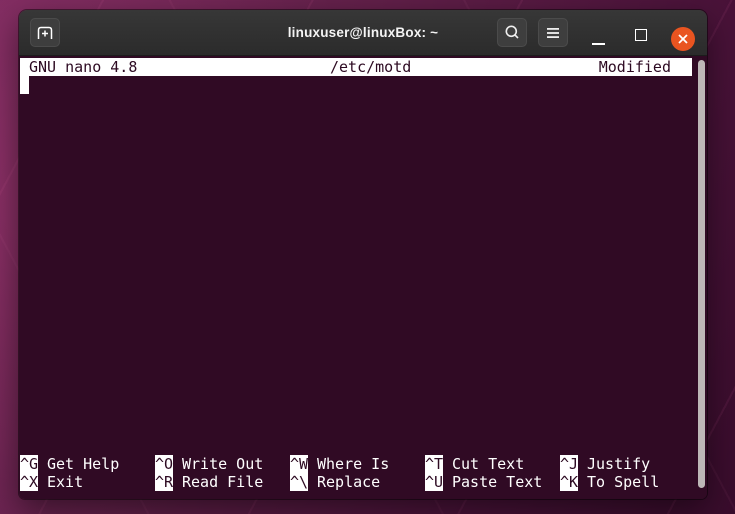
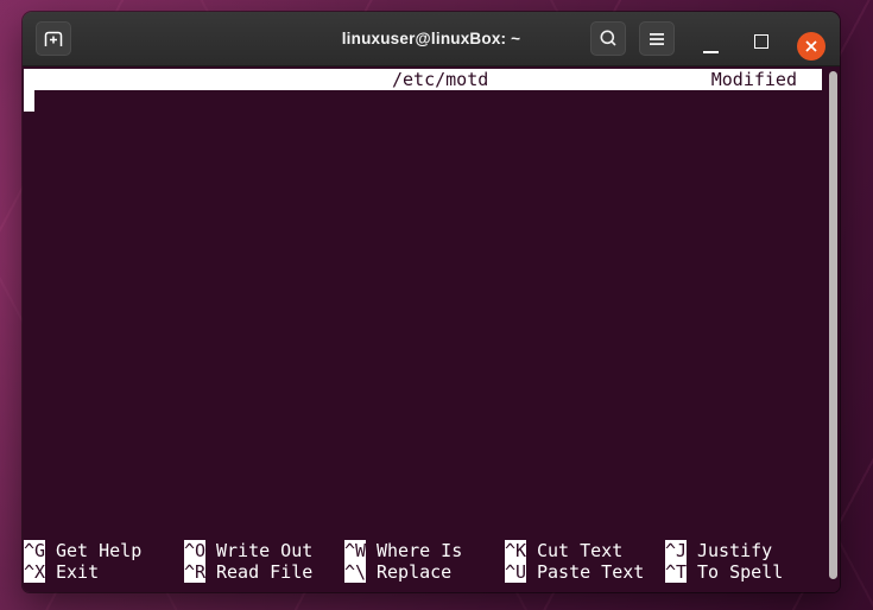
  linuxuser@linuxBox: ~
- GNU nano 4.8
  /etc/motd
  Modified
  ^G
  Get Help
  ^O
  Write Out
  ^W
  Where Is
- ^T
+ ^K
  Cut Text
  ^J
  Justify
  ^X
  Exit
  ^R
  Read File
  ^\
  Replace
  ^U
  Paste Text
- ^K
+ ^T
  To Spell
